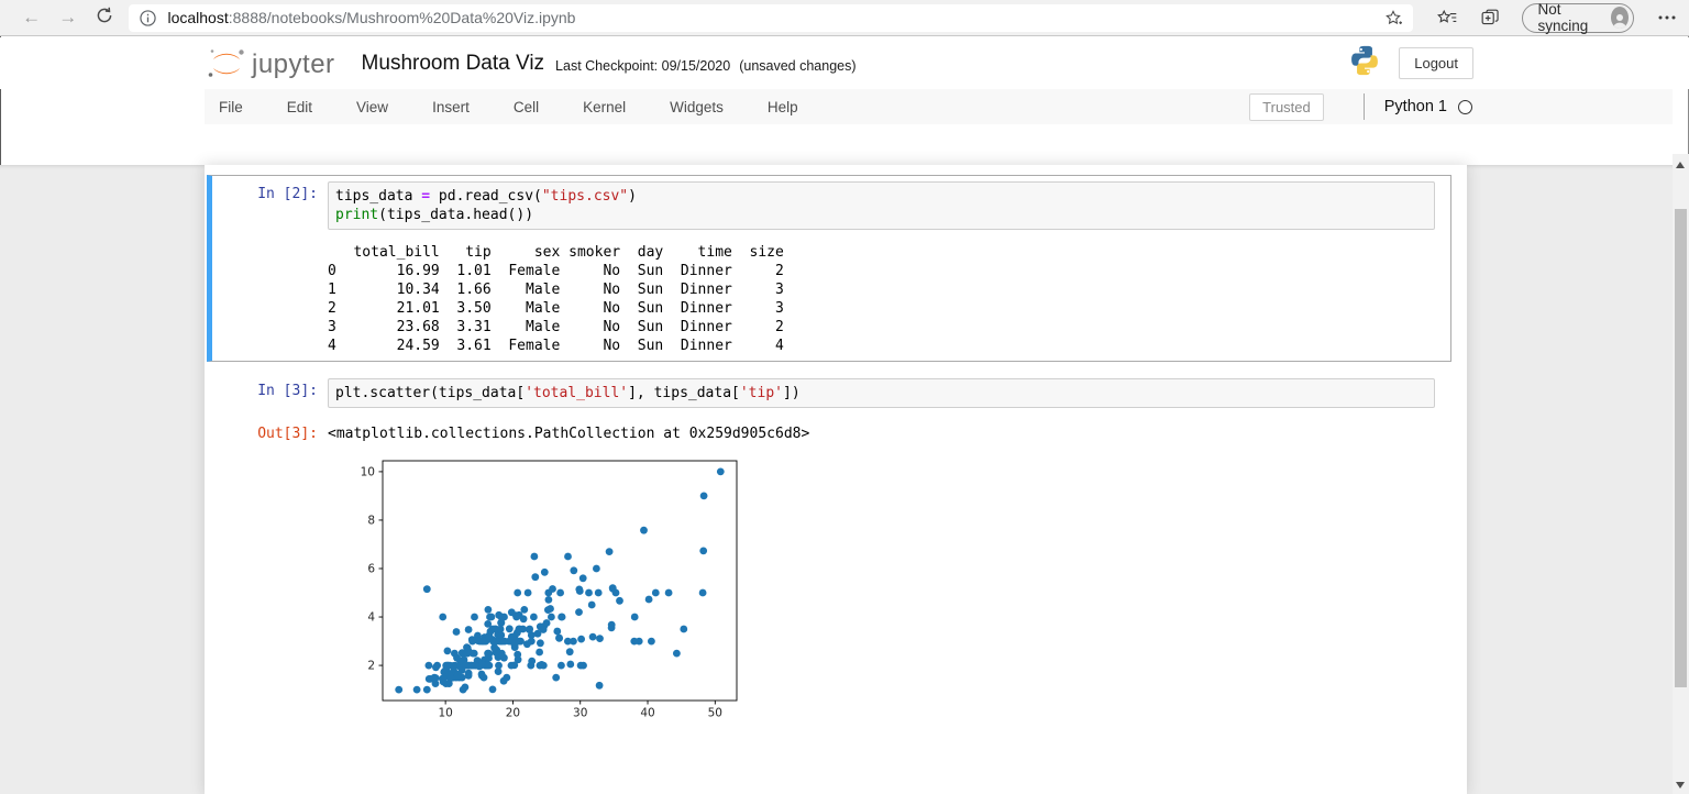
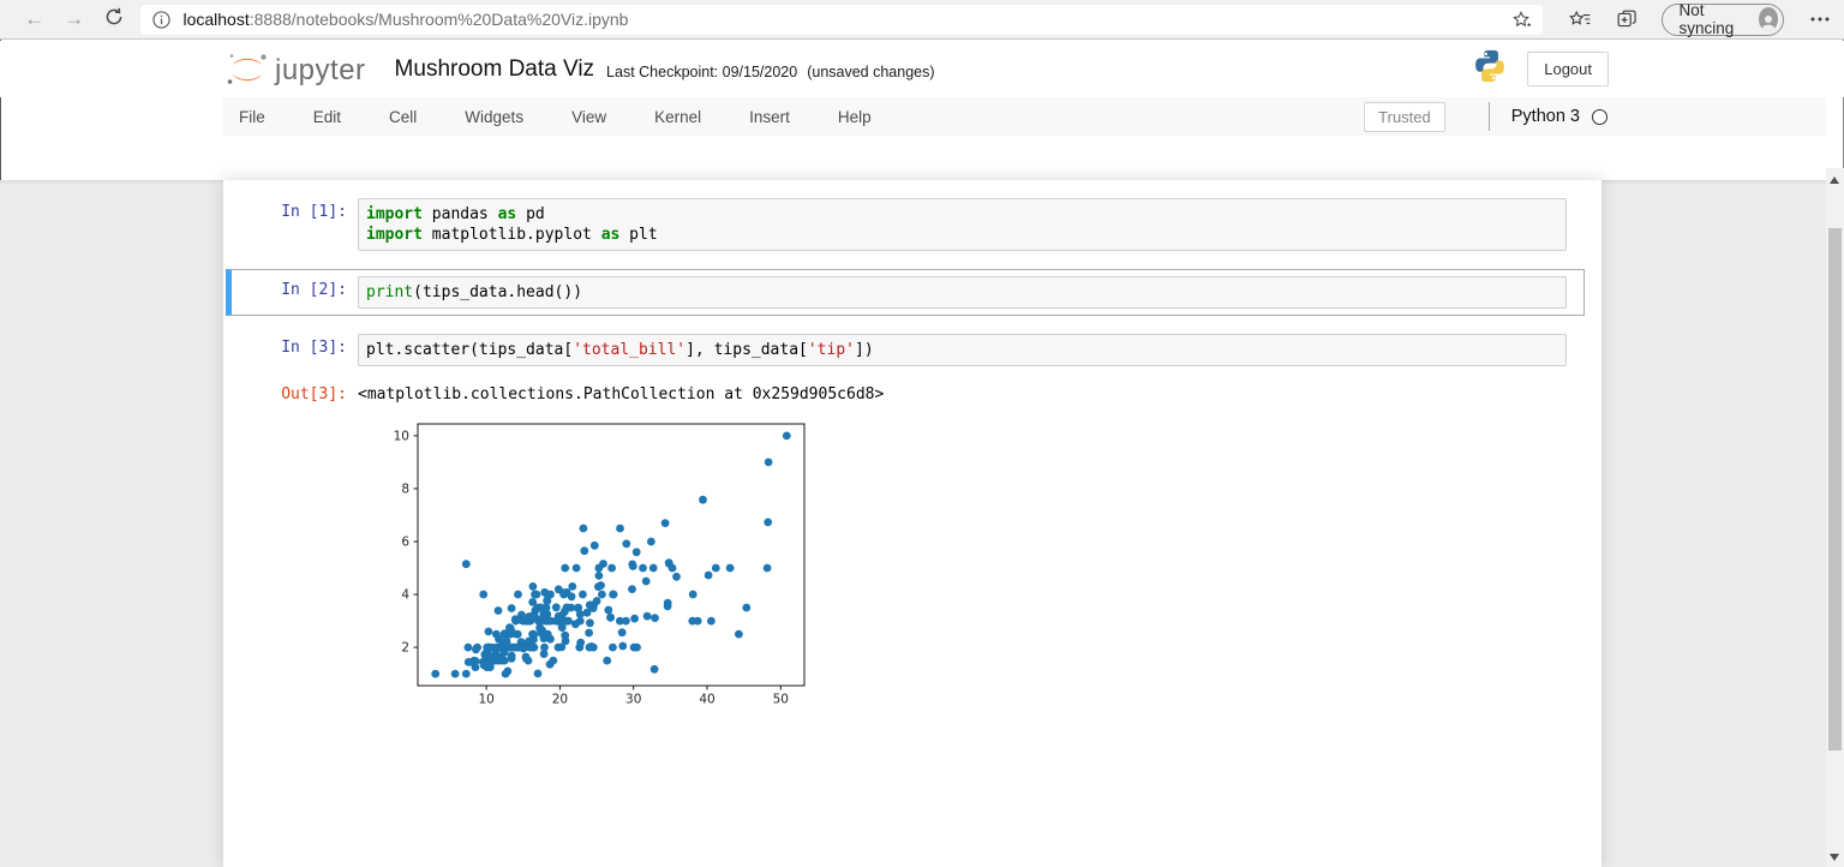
  ←
  →
  localhost:8888/notebooks/Mushroom%20Data%20Viz.ipynb
  Not syncing
  jupyter
  Mushroom Data Viz
  Last Checkpoint: 09/15/2020
  (unsaved changes)
  Logout
  File
  Edit
- View
+ Cell
- Insert
+ Widgets
- Cell
+ View
  Kernel
- Widgets
+ Insert
  Help
  Trusted
- Python 1
+ Python 3
+ In [1]:
+ import pandas as pd
+ import matplotlib.pyplot as plt
  In [2]:
- tips_data = pd.read_csv("tips.csv")
  print(tips_data.head())
- total_bill tip sex smoker day time size
- 0 16.99 1.01 Female No Sun Dinner 2
- 1 10.34 1.66 Male No Sun Dinner 3
- 2 21.01 3.50 Male No Sun Dinner 3
- 3 23.68 3.31 Male No Sun Dinner 2
- 4 24.59 3.61 Female No Sun Dinner 4
  In [3]:
  plt.scatter(tips_data['total_bill'], tips_data['tip'])
  Out[3]:
  <matplotlib.collections.PathCollection at 0x259d905c6d8>
  10
  20
  30
  40
  50
  2
  4
  6
  8
  10
